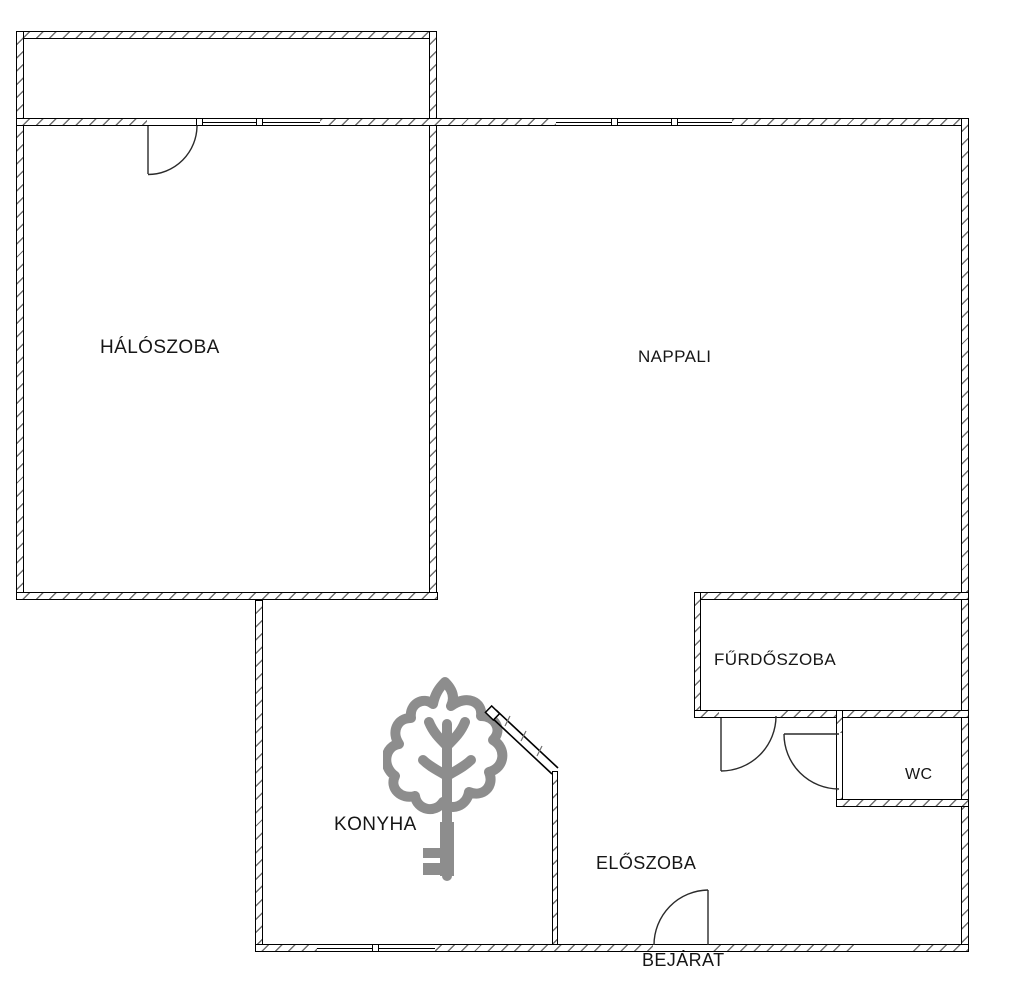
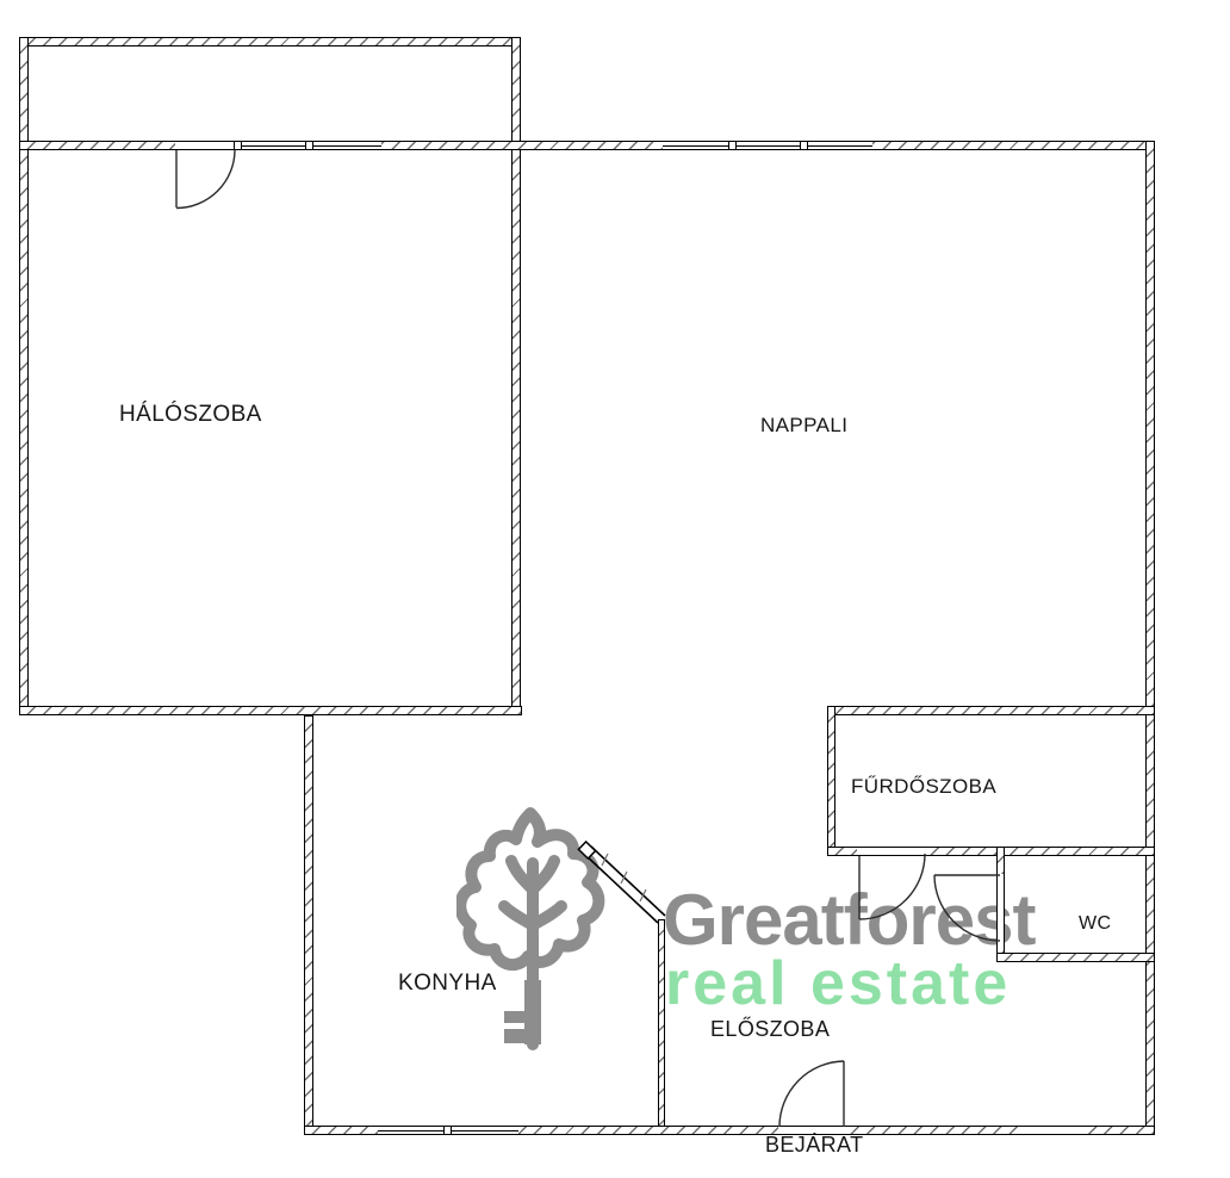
+ Greatforest
+ real estate
  HÁLÓSZOBA
  NAPPALI
  FŰRDŐSZOBA
  WC
  KONYHA
  ELŐSZOBA
  BEJÁRAT
